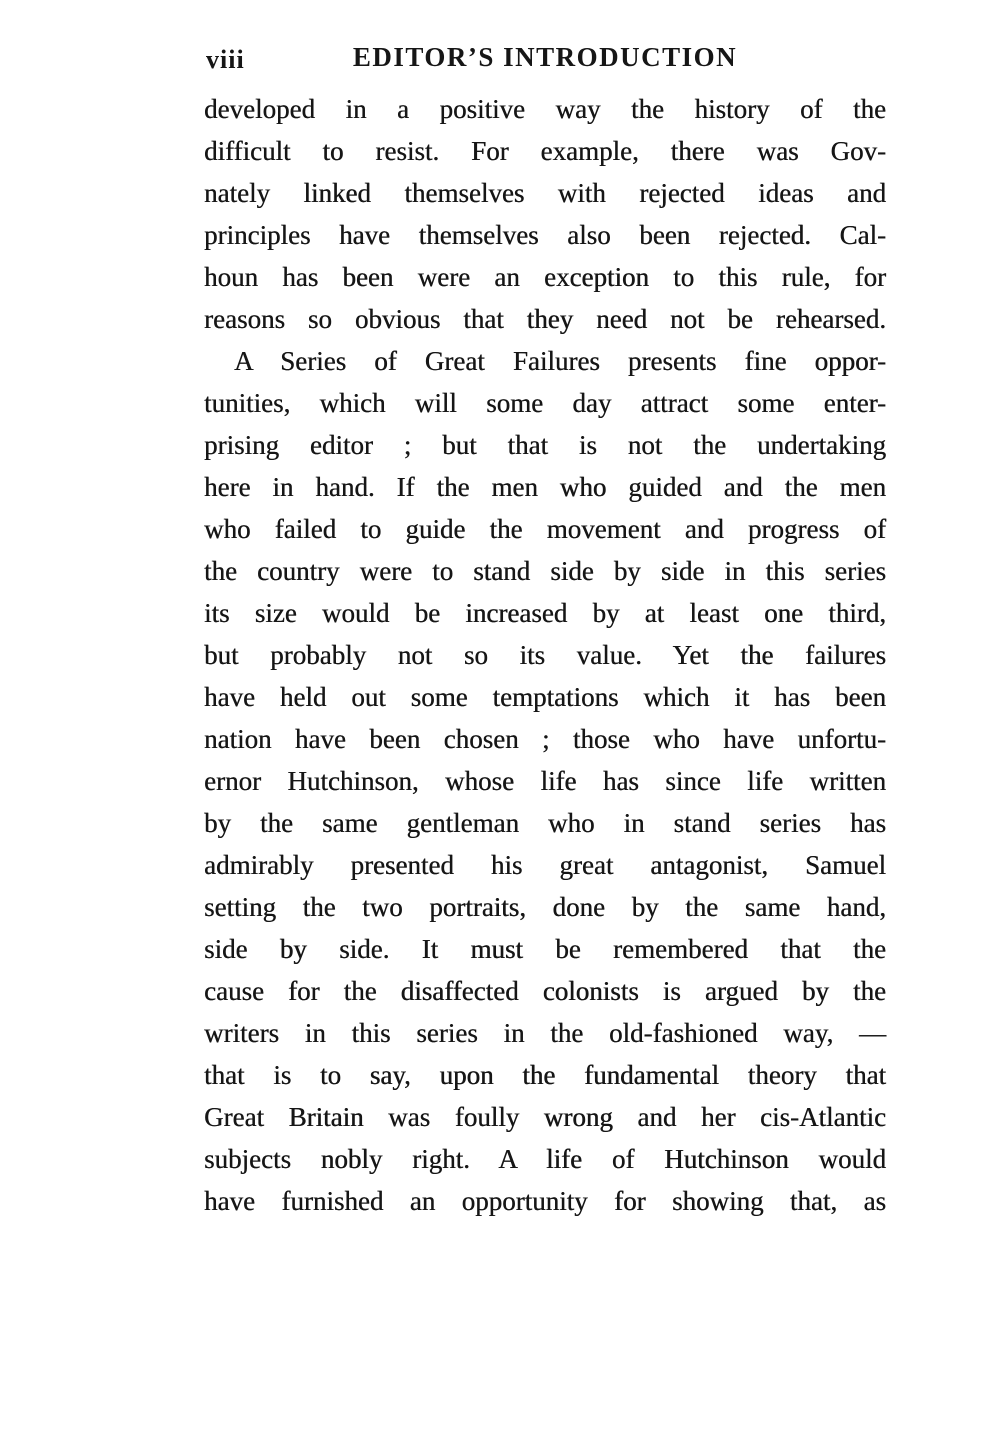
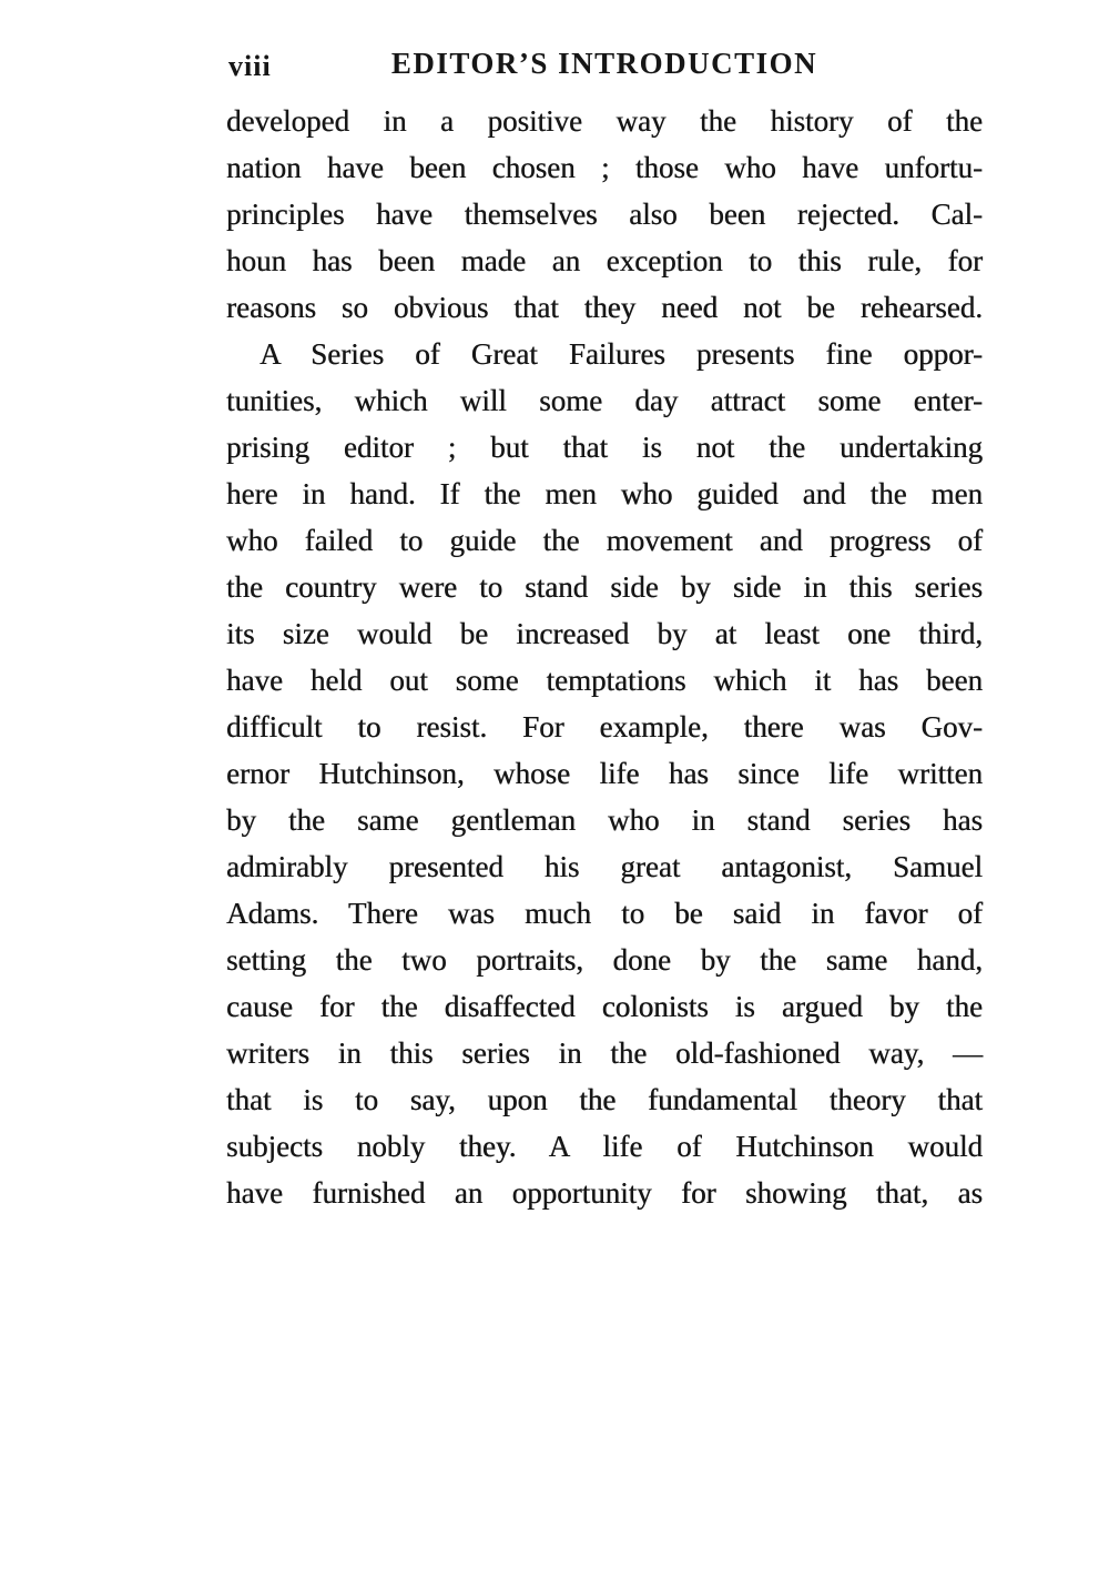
  viii
  EDITOR’S INTRODUCTION
  developed in a positive way the history of the
- difficult to resist. For example, there was Gov-
+ nation have been chosen ; those who have unfortu-
- nately linked themselves with rejected ideas and
  principles have themselves also been rejected. Cal-
- houn has been were an exception to this rule, for
+ houn has been made an exception to this rule, for
  reasons so obvious that they need not be rehearsed.
  A Series of Great Failures presents fine oppor-
  tunities, which will some day attract some enter-
  prising editor ; but that is not the undertaking
  here in hand. If the men who guided and the men
  who failed to guide the movement and progress of
  the country were to stand side by side in this series
  its size would be increased by at least one third,
- but probably not so its value. Yet the failures
  have held out some temptations which it has been
- nation have been chosen ; those who have unfortu-
+ difficult to resist. For example, there was Gov-
  ernor Hutchinson, whose life has since life written
  by the same gentleman who in stand series has
  admirably presented his great antagonist, Samuel
+ Adams. There was much to be said in favor of
  setting the two portraits, done by the same hand,
- side by side. It must be remembered that the
  cause for the disaffected colonists is argued by the
  writers in this series in the old-fashioned way, —
  that is to say, upon the fundamental theory that
- Great Britain was foully wrong and her cis-Atlantic
- subjects nobly right. A life of Hutchinson would
+ subjects nobly they. A life of Hutchinson would
  have furnished an opportunity for showing that, as
